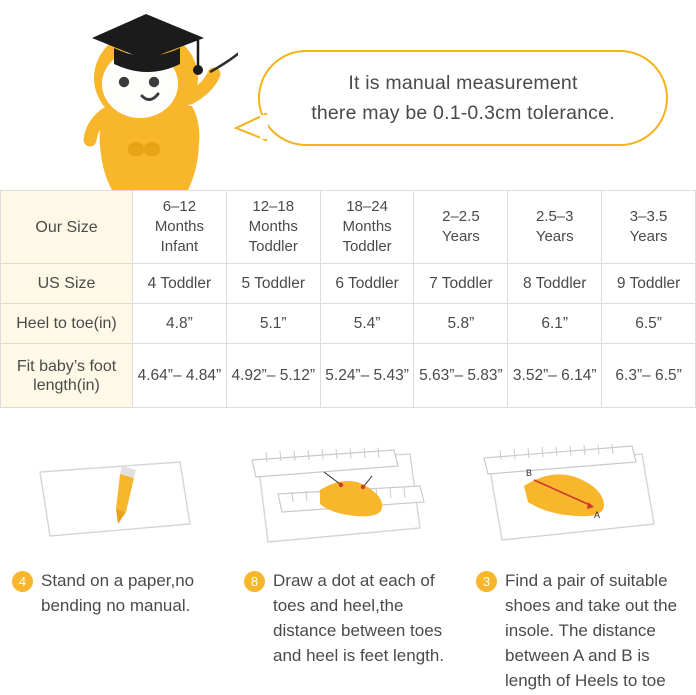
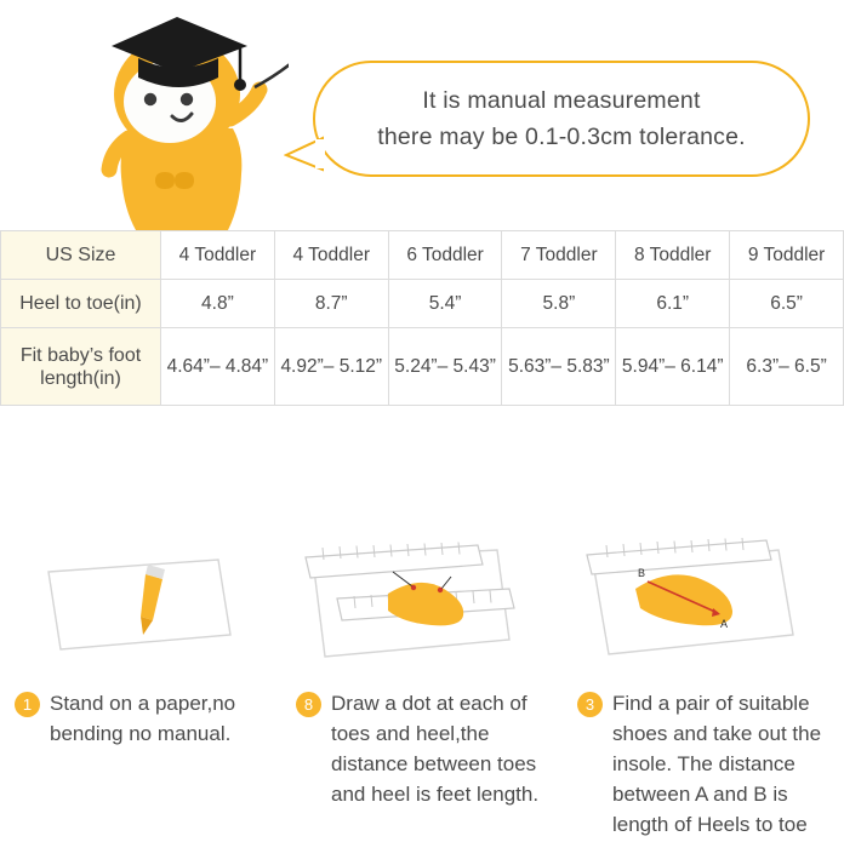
  It is manual measurement
  there may be 0.1-0.3cm tolerance.
- Our Size	6–12 Months Infant	12–18 Months Toddler	18–24 Months Toddler	2–2.5 Years	2.5–3 Years	3–3.5 Years
- US Size	4 Toddler	5 Toddler	6 Toddler	7 Toddler	8 Toddler	9 Toddler
+ US Size	4 Toddler	4 Toddler	6 Toddler	7 Toddler	8 Toddler	9 Toddler
- Heel to toe(in)	4.8”	5.1”	5.4”	5.8”	6.1”	6.5”
+ Heel to toe(in)	4.8”	8.7”	5.4”	5.8”	6.1”	6.5”
- Fit baby’s foot length(in)	4.64”– 4.84”	4.92”– 5.12”	5.24”– 5.43”	5.63”– 5.83”	3.52”– 6.14”	6.3”– 6.5”
+ Fit baby’s foot length(in)	4.64”– 4.84”	4.92”– 5.12”	5.24”– 5.43”	5.63”– 5.83”	5.94”– 6.14”	6.3”– 6.5”
- 4
+ 1
  Stand on a paper,no bending no manual.
  8
  Draw a dot at each of toes and heel,the distance between toes and heel is feet length.
  B
  A
  3
  Find a pair of suitable shoes and take out the insole. The distance between A and B is length of Heels to toe
